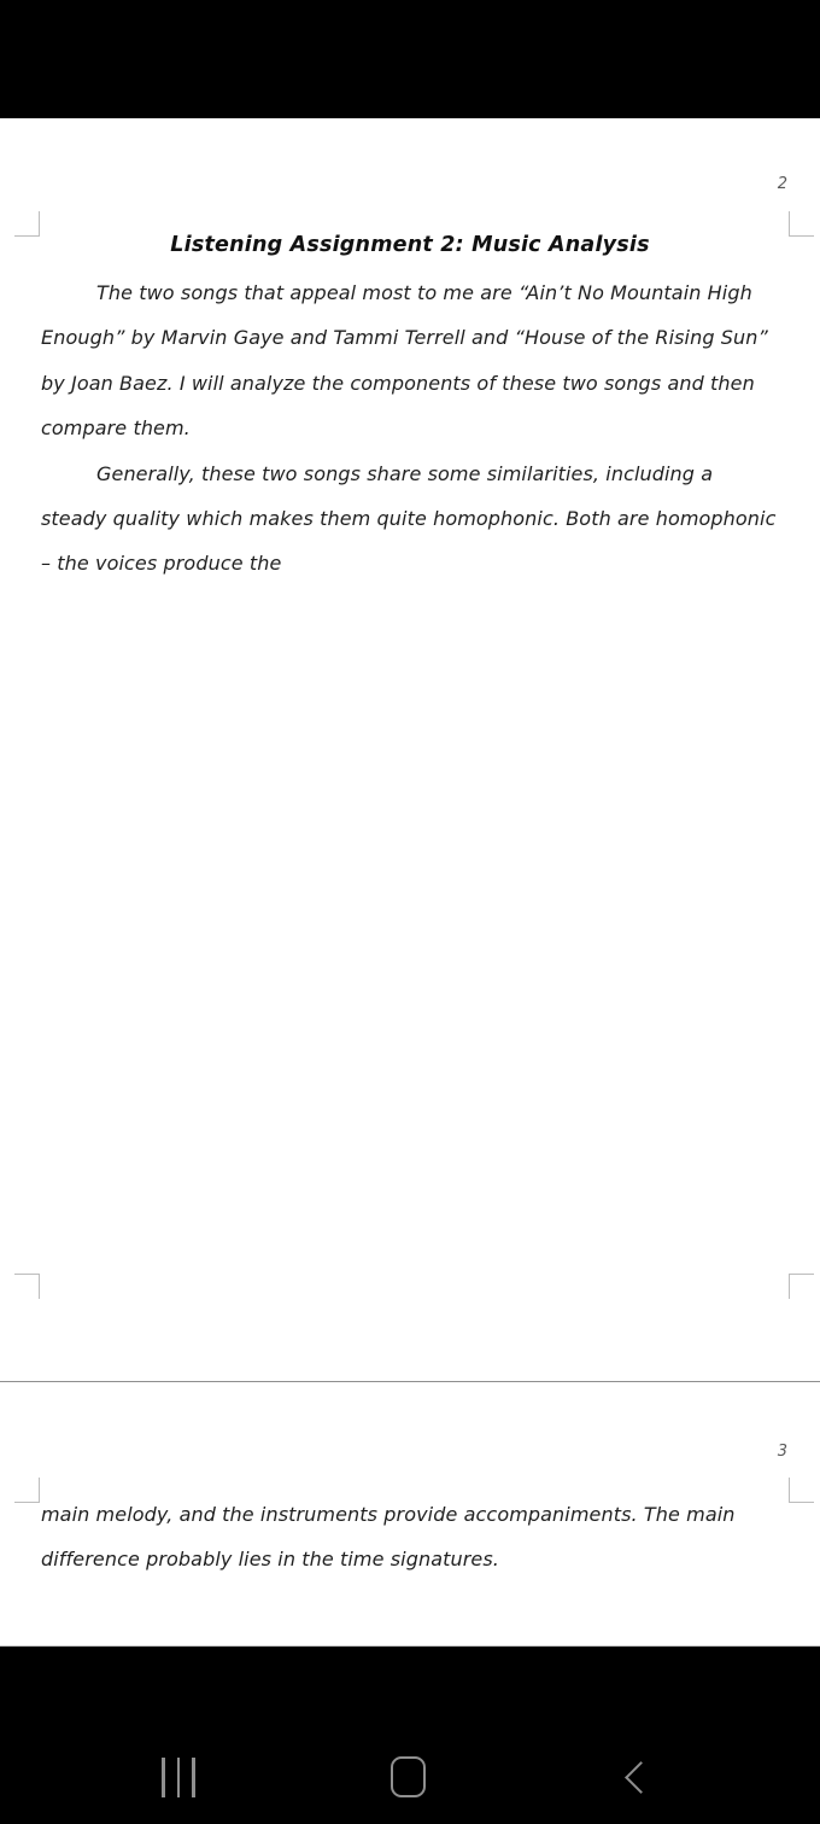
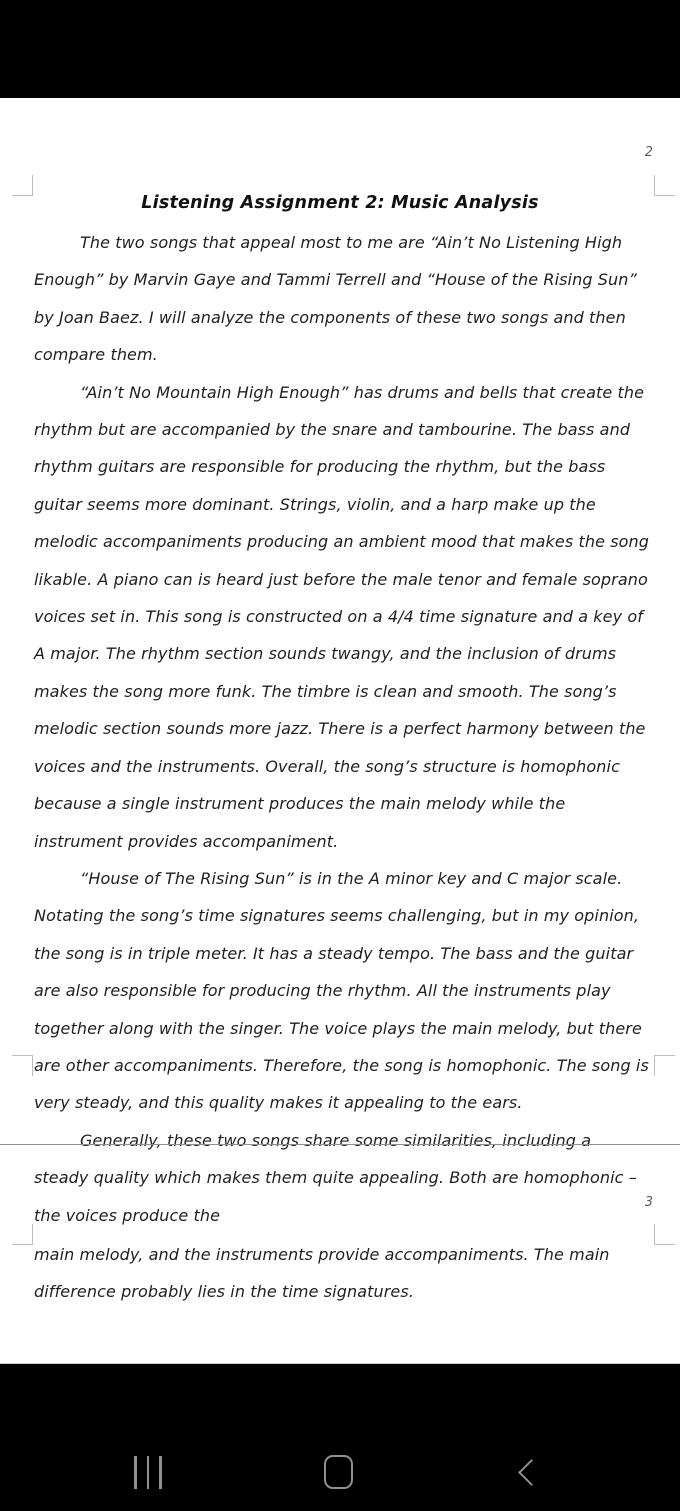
  2
  Listening Assignment 2: Music Analysis
- The two songs that appeal most to me are “Ain’t No Mountain High Enough” by Marvin Gaye and Tammi Terrell and “House of the Rising Sun” by Joan Baez. I will analyze the components of these two songs and then compare them.
+ The two songs that appeal most to me are “Ain’t No Listening High Enough” by Marvin Gaye and Tammi Terrell and “House of the Rising Sun” by Joan Baez. I will analyze the components of these two songs and then compare them.
+ “Ain’t No Mountain High Enough” has drums and bells that create the rhythm but are accompanied by the snare and tambourine. The bass and rhythm guitars are responsible for producing the rhythm, but the bass guitar seems more dominant. Strings, violin, and a harp make up the melodic accompaniments producing an ambient mood that makes the song likable. A piano can is heard just before the male tenor and female soprano voices set in. This song is constructed on a 4/4 time signature and a key of A major. The rhythm section sounds twangy, and the inclusion of drums makes the song more funk. The timbre is clean and smooth. The song’s melodic section sounds more jazz. There is a perfect harmony between the voices and the instruments. Overall, the song’s structure is homophonic because a single instrument produces the main melody while the instrument provides accompaniment.
+ “House of The Rising Sun” is in the A minor key and C major scale. Notating the song’s time signatures seems challenging, but in my opinion, the song is in triple meter. It has a steady tempo. The bass and the guitar are also responsible for producing the rhythm. All the instruments play together along with the singer. The voice plays the main melody, but there are other accompaniments. Therefore, the song is homophonic. The song is very steady, and this quality makes it appealing to the ears.
- Generally, these two songs share some similarities, including a steady quality which makes them quite homophonic. Both are homophonic – the voices produce the
+ Generally, these two songs share some similarities, including a steady quality which makes them quite appealing. Both are homophonic – the voices produce the
  3
  main melody, and the instruments provide accompaniments. The main difference probably lies in the time signatures.
